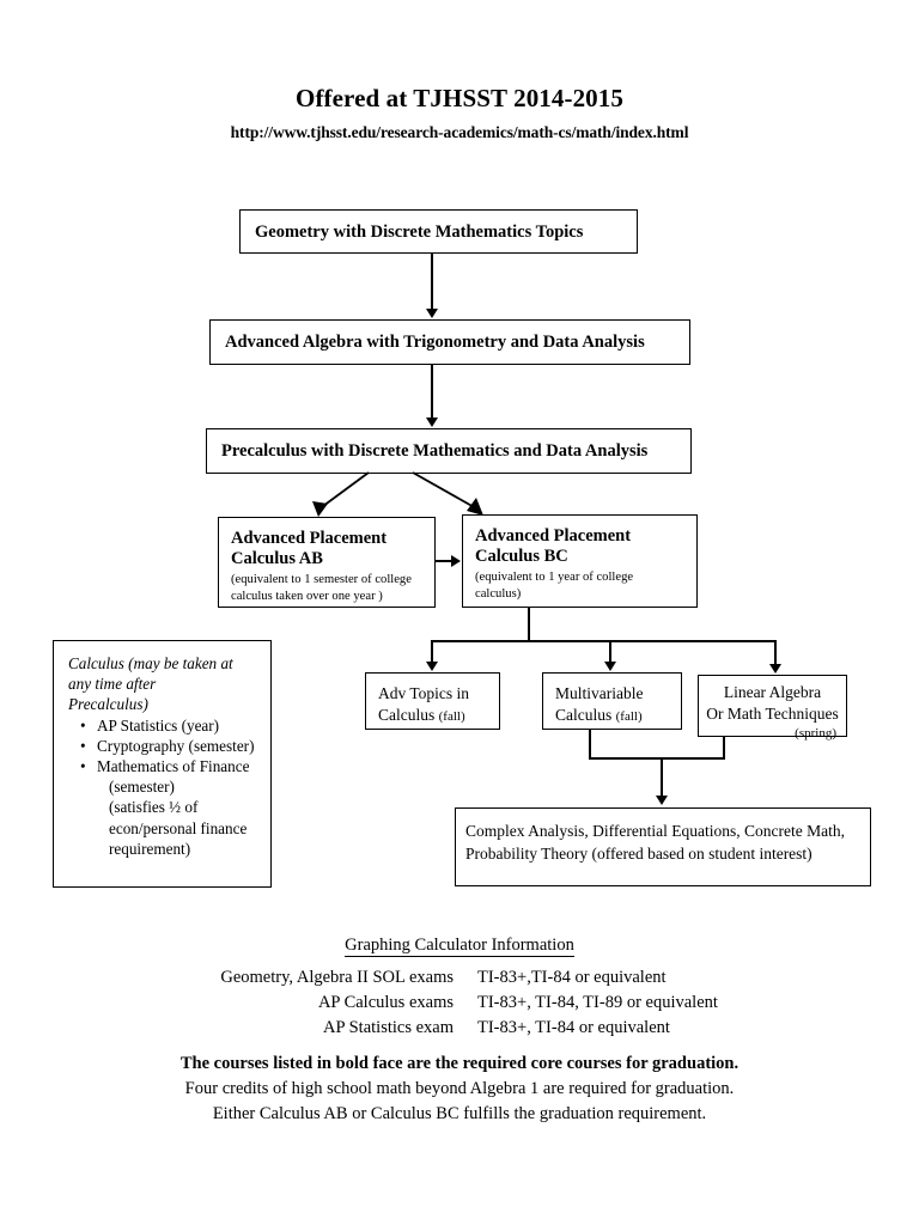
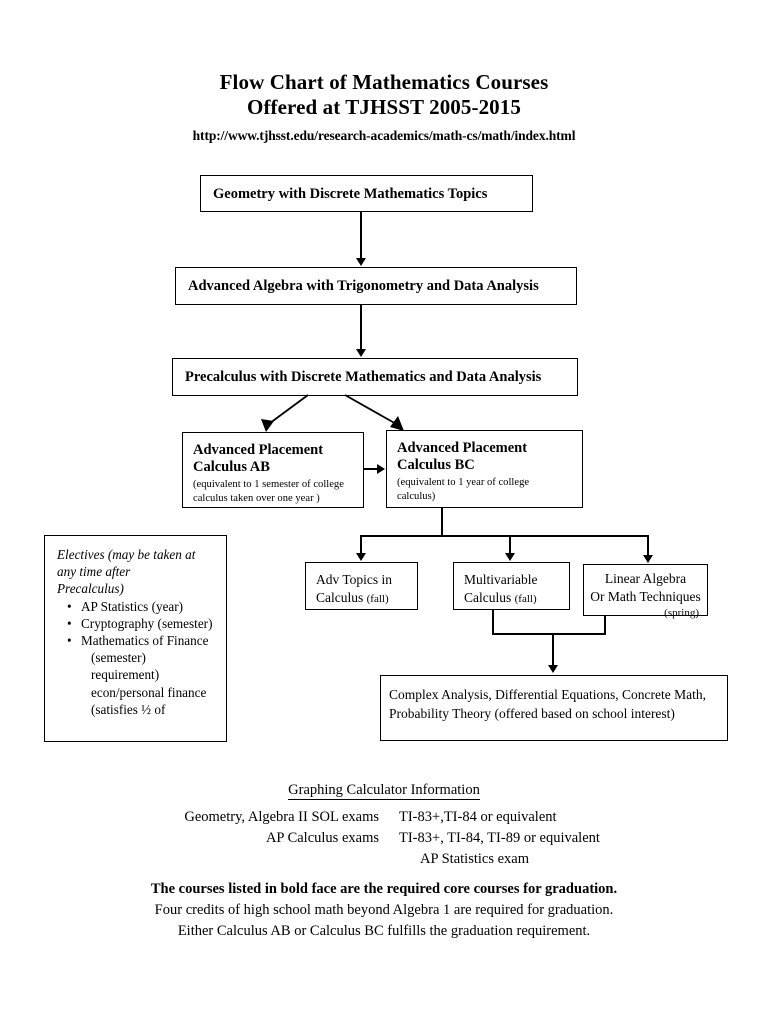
+ Flow Chart of Mathematics Courses
- Offered at TJHSST 2014-2015
+ Offered at TJHSST 2005-2015
  http://www.tjhsst.edu/research-academics/math-cs/math/index.html
  Geometry with Discrete Mathematics Topics
  Advanced Algebra with Trigonometry and Data Analysis
  Precalculus with Discrete Mathematics and Data Analysis
  Advanced Placement
  Calculus AB
  (equivalent to 1 semester of college
  calculus taken over one year )
  Advanced Placement
  Calculus BC
  (equivalent to 1 year of college
  calculus)
  Adv Topics in
  Calculus (fall)
  Multivariable
  Calculus (fall)
  Linear Algebra
  Or Math Techniques
  (spring)
  Complex Analysis, Differential Equations, Concrete Math,
- Probability Theory (offered based on student interest)
+ Probability Theory (offered based on school interest)
- Calculus (may be taken at
+ Electives (may be taken at
  any time after
  Precalculus)
  AP Statistics (year)
  Cryptography (semester)
  Mathematics of Finance
  (semester)
- (satisfies ½ of
+ requirement)
  econ/personal finance
- requirement)
+ (satisfies ½ of
  Graphing Calculator Information
  Geometry, Algebra II SOL exams
  TI-83+,TI-84 or equivalent
  AP Calculus exams
  TI-83+, TI-84, TI-89 or equivalent
  AP Statistics exam
- TI-83+, TI-84 or equivalent
  The courses listed in bold face are the required core courses for graduation.
  Four credits of high school math beyond Algebra 1 are required for graduation.
  Either Calculus AB or Calculus BC fulfills the graduation requirement.
